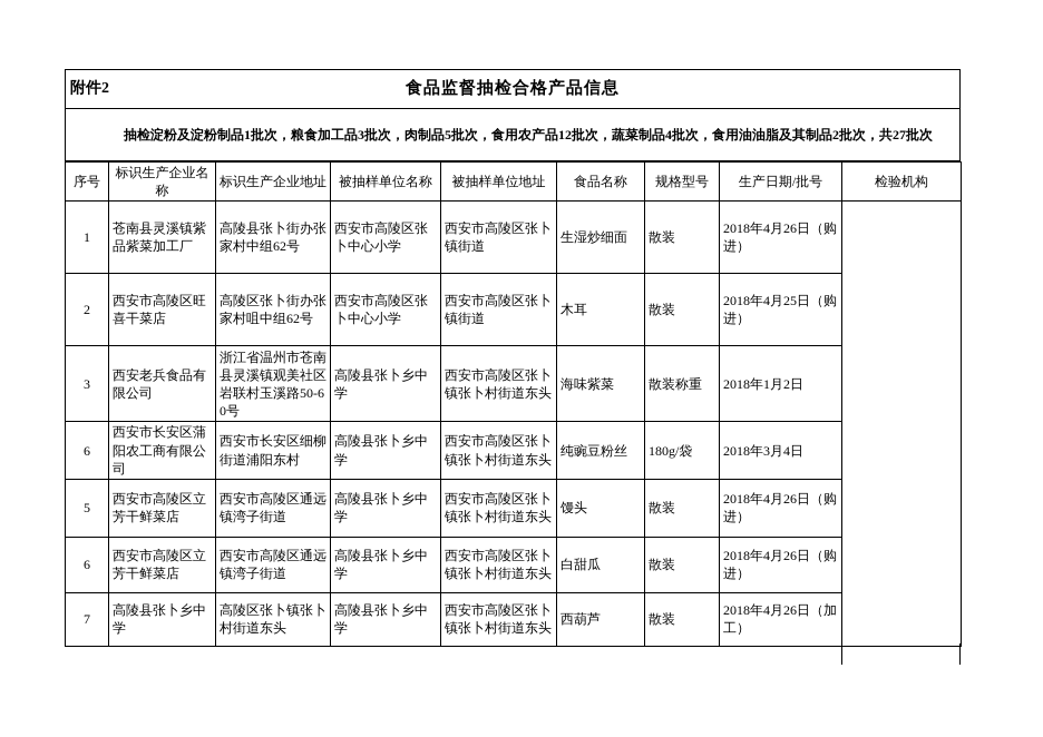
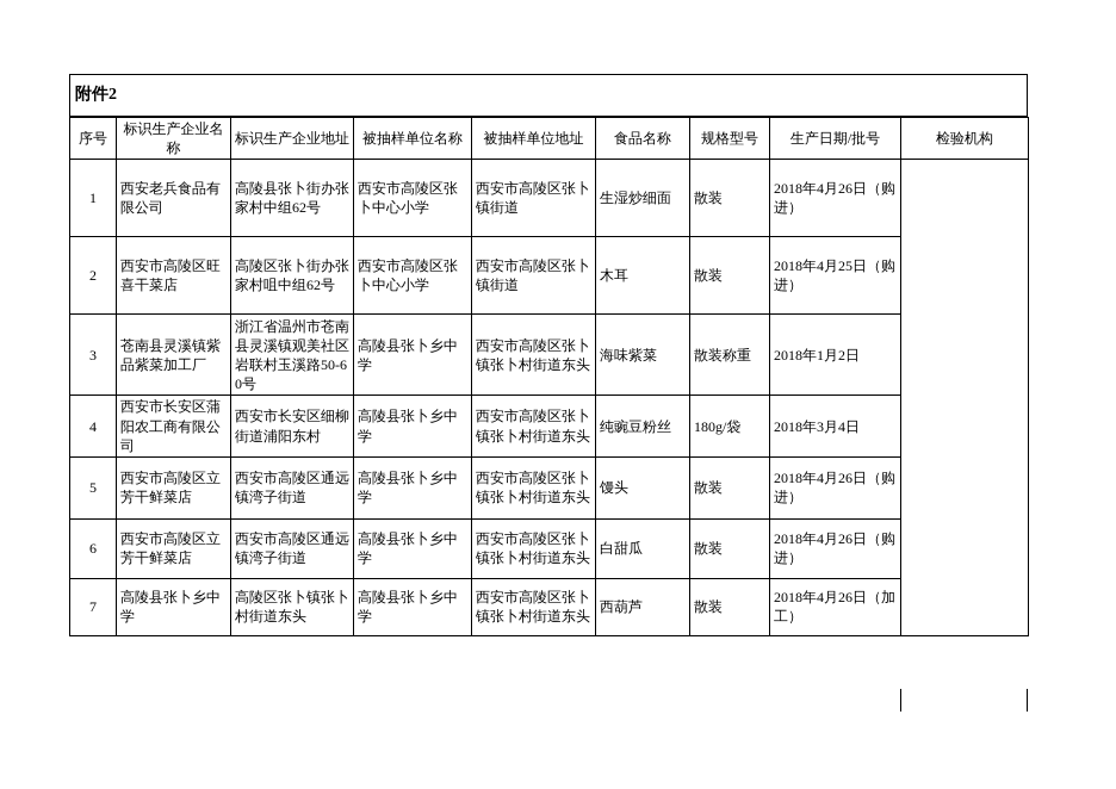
  附件2
- 食品监督抽检合格产品信息
- 抽检淀粉及淀粉制品1批次，粮食加工品3批次，肉制品5批次，食用农产品12批次，蔬菜制品4批次，食用油油脂及其制品2批次，共27批次
  序号	标识生产企业名称	标识生产企业地址	被抽样单位名称	被抽样单位地址	食品名称	规格型号	生产日期/批号	检验机构
- 1	苍南县灵溪镇紫品紫菜加工厂	高陵县张卜街办张家村中组62号	西安市高陵区张卜中心小学	西安市高陵区张卜镇街道	生湿炒细面	散装	2018年4月26日（购进）
+ 1	西安老兵食品有限公司	高陵县张卜街办张家村中组62号	西安市高陵区张卜中心小学	西安市高陵区张卜镇街道	生湿炒细面	散装	2018年4月26日（购进）
  2	西安市高陵区旺喜干菜店	高陵区张卜街办张家村咀中组62号	西安市高陵区张卜中心小学	西安市高陵区张卜镇街道	木耳	散装	2018年4月25日（购进）
- 3	西安老兵食品有限公司	浙江省温州市苍南县灵溪镇观美社区岩联村玉溪路50-60号	高陵县张卜乡中学	西安市高陵区张卜镇张卜村街道东头	海味紫菜	散装称重	2018年1月2日
+ 3	苍南县灵溪镇紫品紫菜加工厂	浙江省温州市苍南县灵溪镇观美社区岩联村玉溪路50-60号	高陵县张卜乡中学	西安市高陵区张卜镇张卜村街道东头	海味紫菜	散装称重	2018年1月2日
- 6	西安市长安区蒲阳农工商有限公司	西安市长安区细柳街道浦阳东村	高陵县张卜乡中学	西安市高陵区张卜镇张卜村街道东头	纯豌豆粉丝	180g/袋	2018年3月4日
+ 4	西安市长安区蒲阳农工商有限公司	西安市长安区细柳街道浦阳东村	高陵县张卜乡中学	西安市高陵区张卜镇张卜村街道东头	纯豌豆粉丝	180g/袋	2018年3月4日
  5	西安市高陵区立芳干鲜菜店	西安市高陵区通远镇湾子街道	高陵县张卜乡中学	西安市高陵区张卜镇张卜村街道东头	馒头	散装	2018年4月26日（购进）
  6	西安市高陵区立芳干鲜菜店	西安市高陵区通远镇湾子街道	高陵县张卜乡中学	西安市高陵区张卜镇张卜村街道东头	白甜瓜	散装	2018年4月26日（购进）
  7	高陵县张卜乡中学	高陵区张卜镇张卜村街道东头	高陵县张卜乡中学	西安市高陵区张卜镇张卜村街道东头	西葫芦	散装	2018年4月26日（加工）
